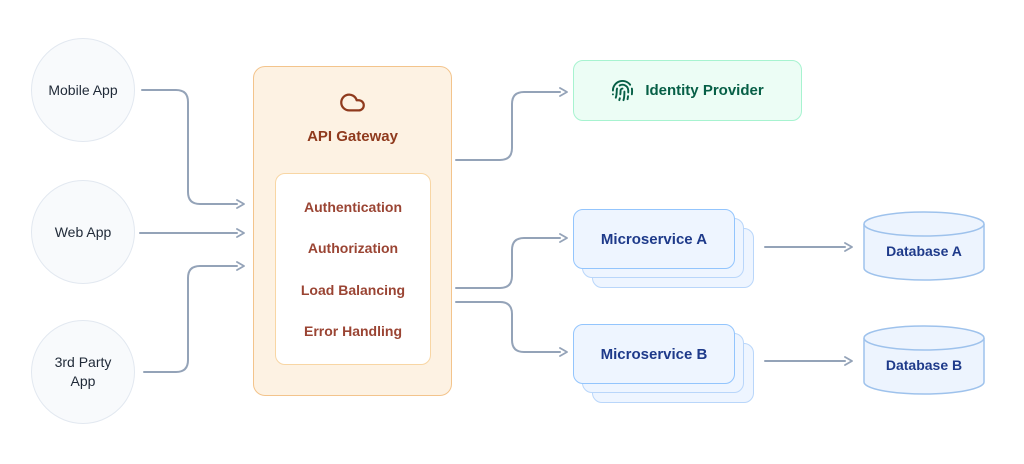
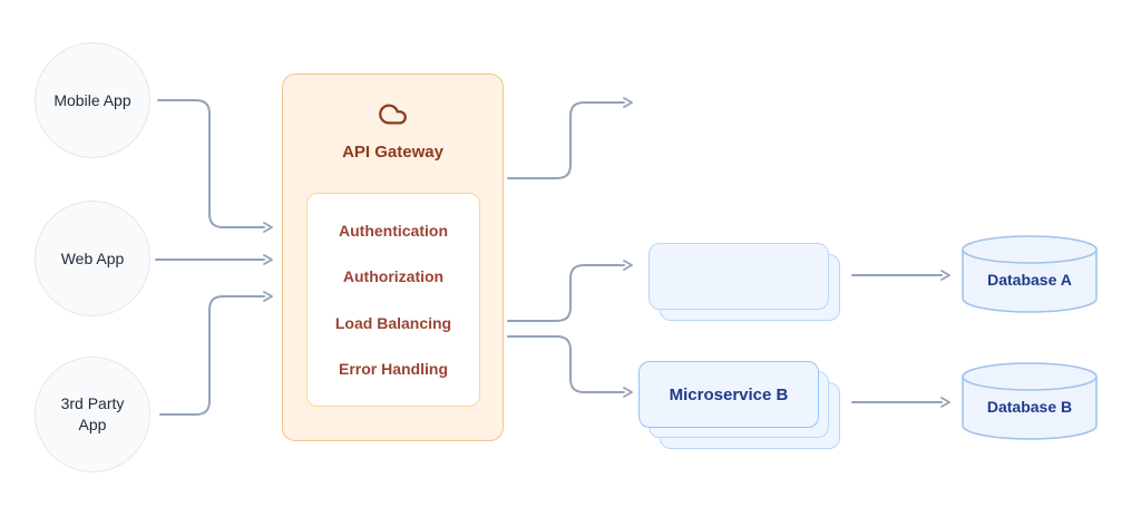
  Mobile App
  Web App
  3rd Party App
  API Gateway
  Authentication
  Authorization
  Load Balancing
  Error Handling
- Identity Provider
- Microservice A
  Microservice B
  Database A
  Database B
